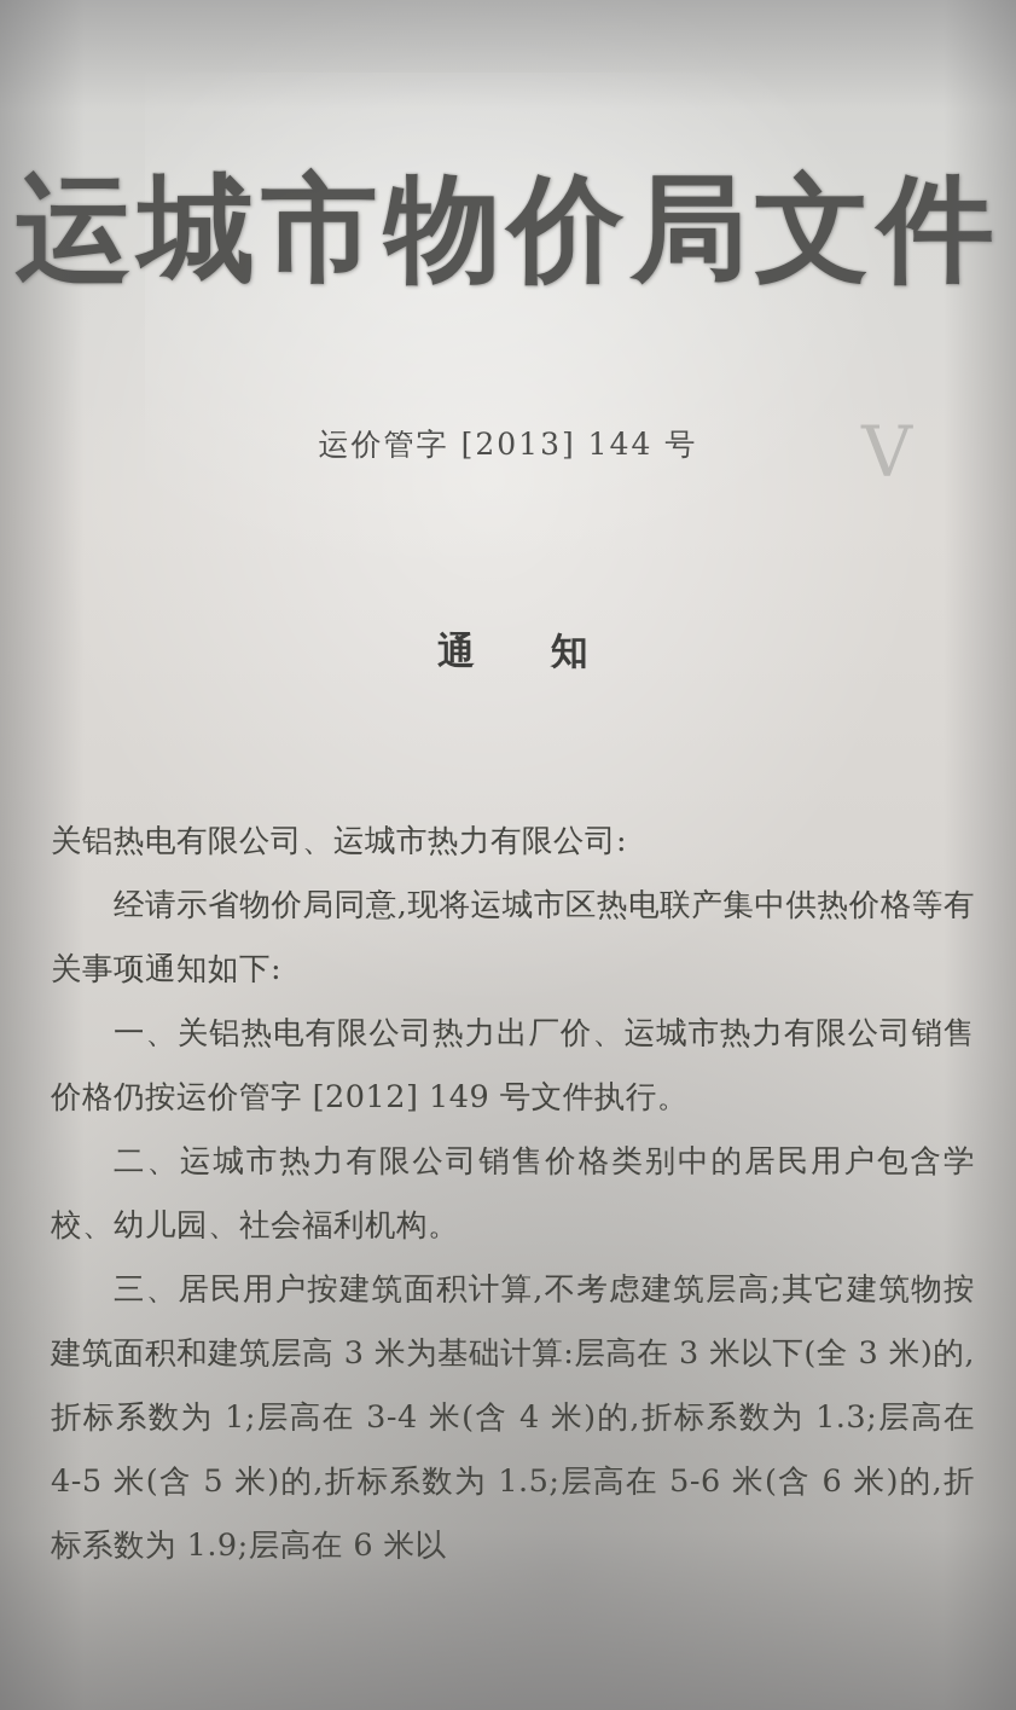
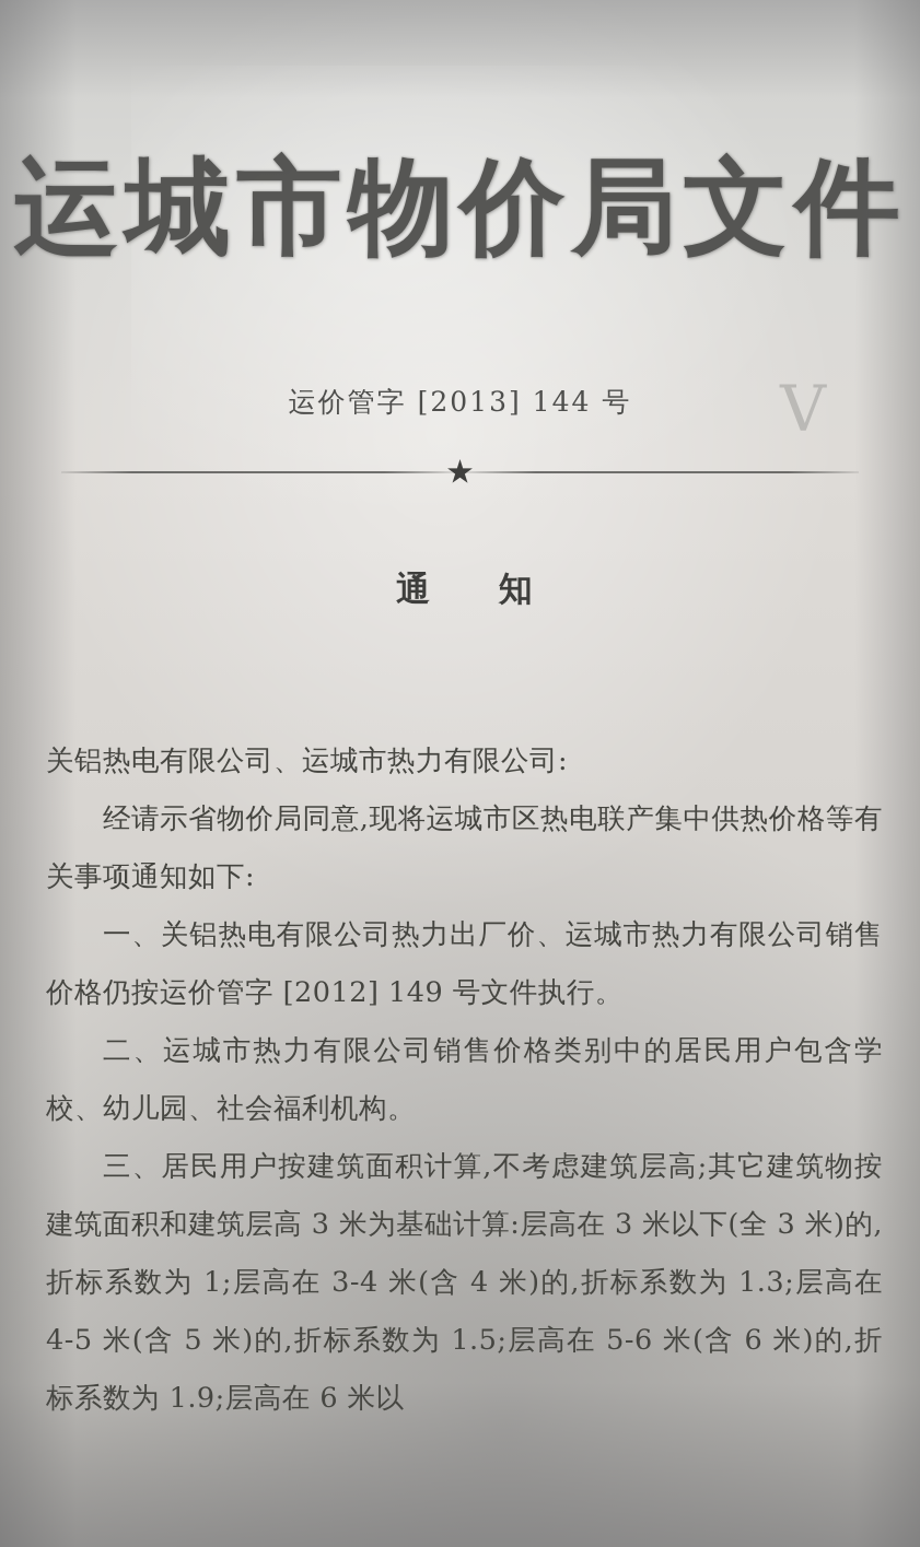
  城市物价局文件
  运价管字 [2013] 144 号
  V
+ ★
  通 知
  铝热电有限公司、运城市热力有限公司:
  经请示省物价局同意,现将运城市区热电联产集中供热价格等事项通知如下:
  一、关铝热电有限公司热力出厂价、运城市热力有限公司销格仍按运价管字 [2012] 149 号文件执行。
  二、运城市热力有限公司销售价格类别中的居民用户包含、幼儿园、社会福利机构。
  三、居民用户按建筑面积计算,不考虑建筑层高;其它建筑物筑面积和建筑层高 3 米为基础计算:层高在 3 米以下(全 3 米)标系数为 1;层高在 3-4 米(含 4 米)的,折标系数为 1.3;层高 5 米(含 5 米)的,折标系数为 1.5;层高在 5-6 米(含 6 米)的,
